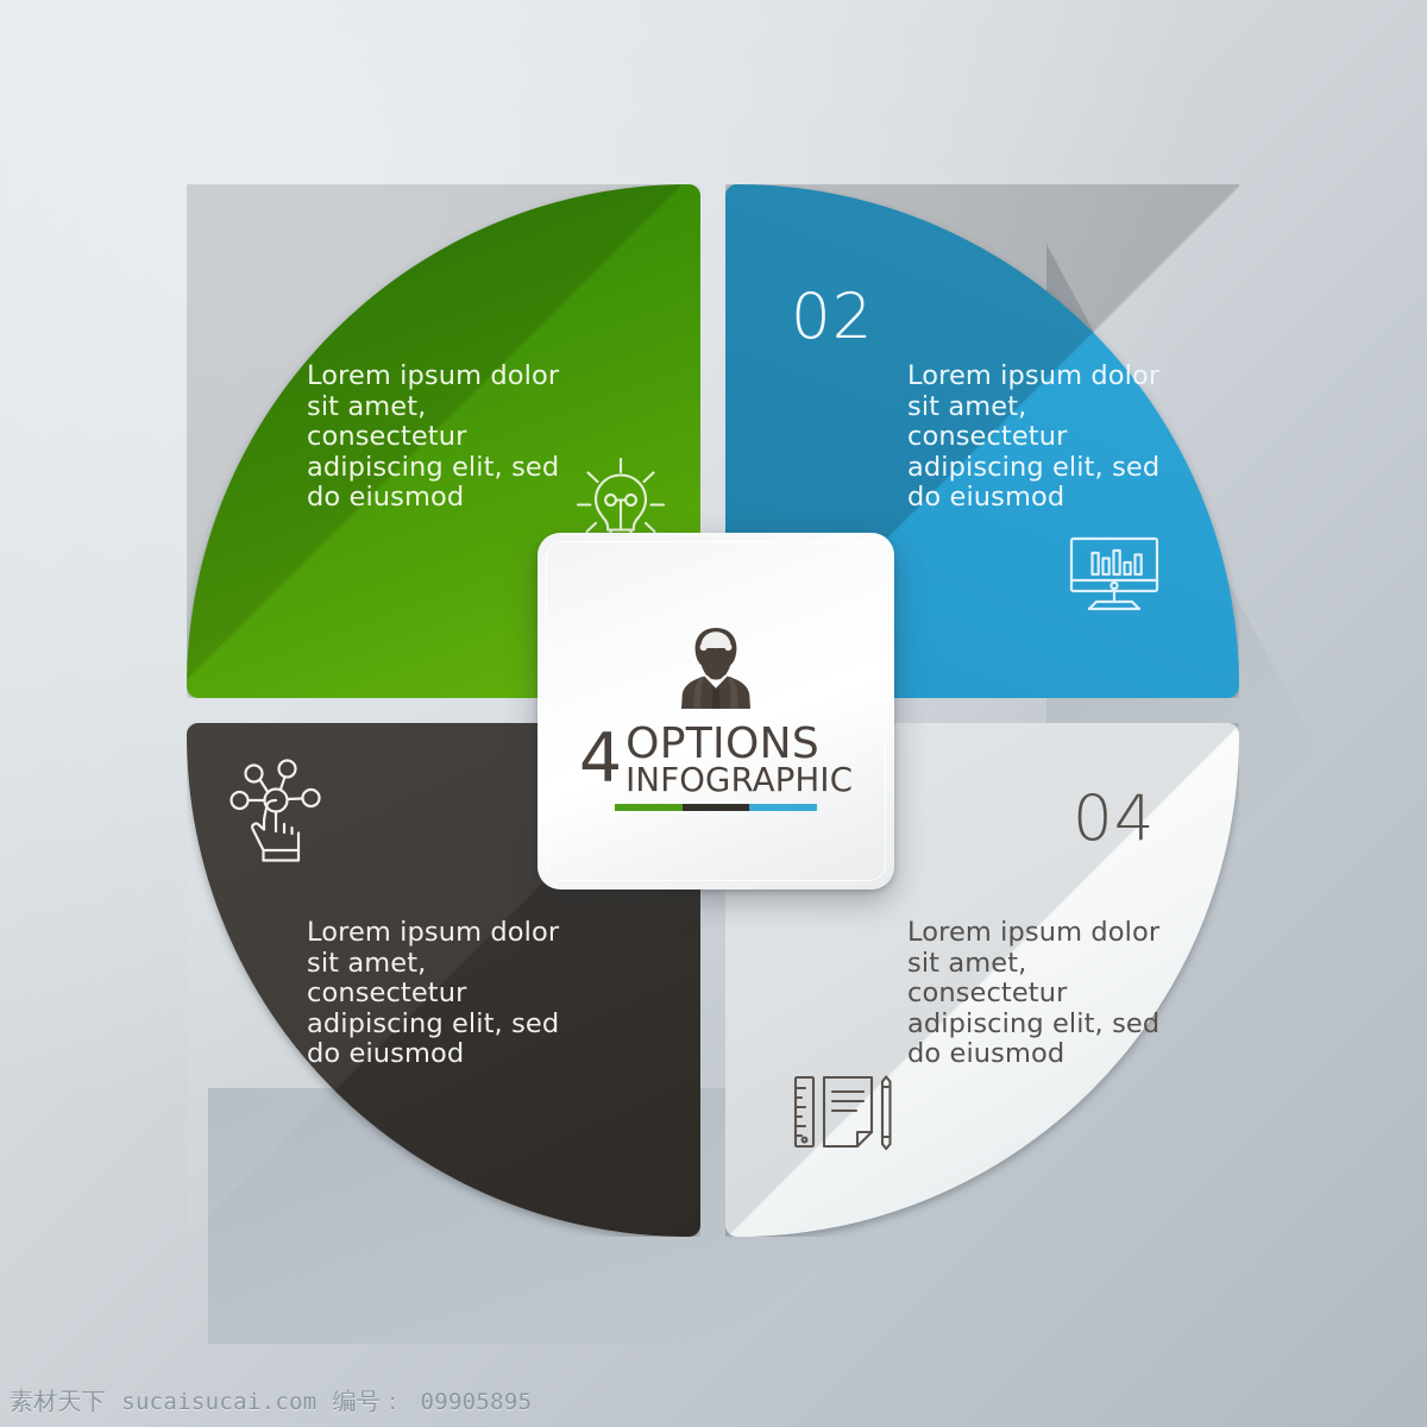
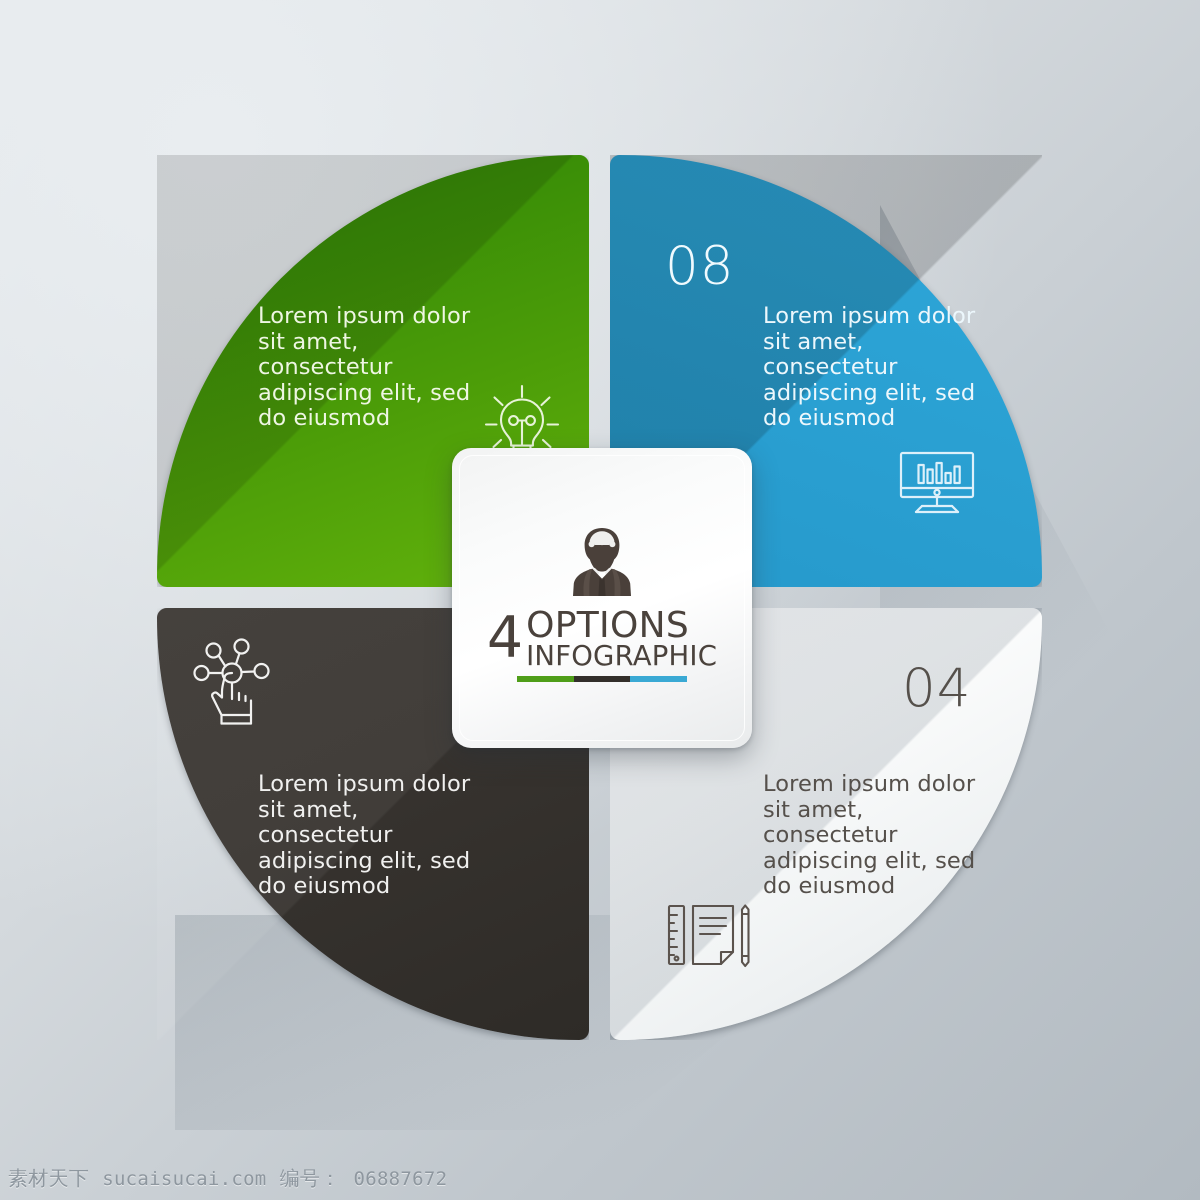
  Lorem ipsum dolor
  sit amet,
  consectetur
  adipiscing elit, sed
  do eiusmod
  Lorem ipsum dolor
  sit amet,
  consectetur
  adipiscing elit, sed
  do eiusmod
- 02
+ 08
  Lorem ipsum dolor
  sit amet,
  consectetur
  adipiscing elit, sed
  do eiusmod
  04
  Lorem ipsum dolor
  sit amet,
  consectetur
  adipiscing elit, sed
  do eiusmod
  4
  OPTIONS
  INFOGRAPHIC
  素材天下
  sucaisucai.com
  编号：
- 09905895
+ 06887672
